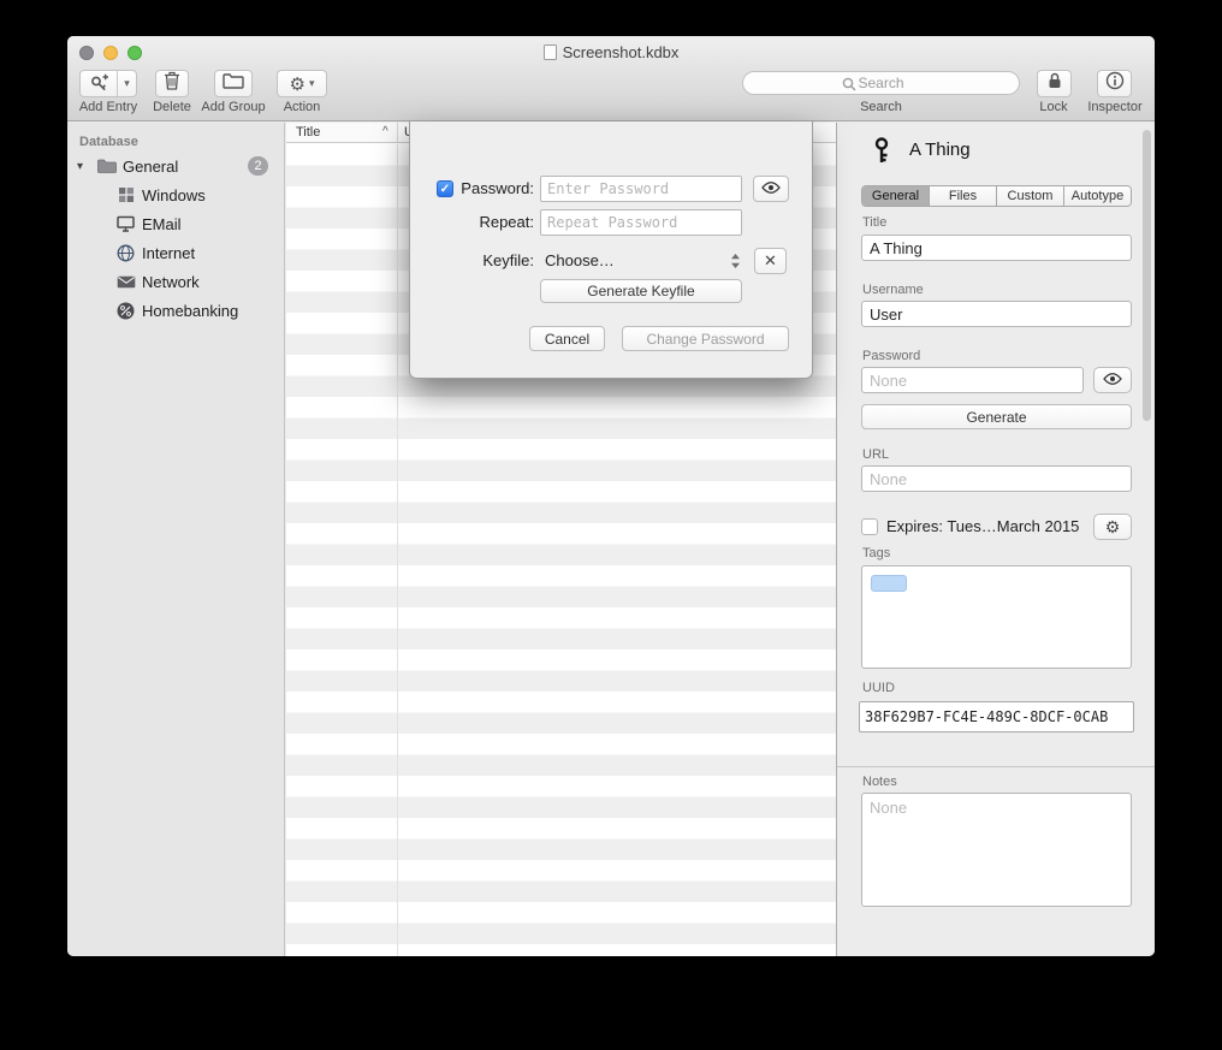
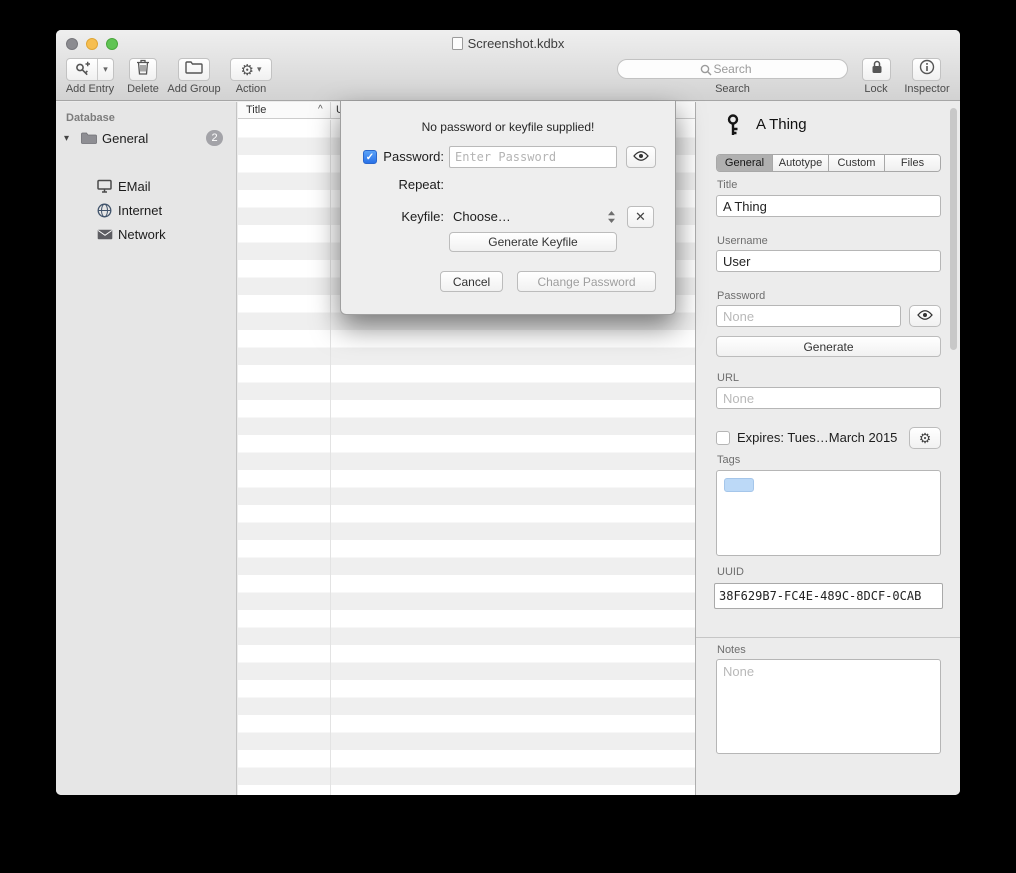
  Screenshot.kdbx
  Add Entry
  Delete
  Add Group
  Action
  Search
  Search
  Lock
  Inspector
  Database
  General
  2
- Windows
  EMail
  Internet
  Network
- Homebanking
  Title
  ^
  A Thing
  General
- Files
+ Autotype
  Custom
- Autotype
+ Files
  Title
  A Thing
  Username
  User
  Password
  None
  Generate
  URL
  None
  Expires: Tues…March 2015
  Tags
  UUID
  38F629B7-FC4E-489C-8DCF-0CAB
  Notes
  None
+ No password or keyfile supplied!
  Password:
  Enter Password
  Repeat:
- Repeat Password
  Keyfile:
  Choose…
  Generate Keyfile
  Cancel
  Change Password
